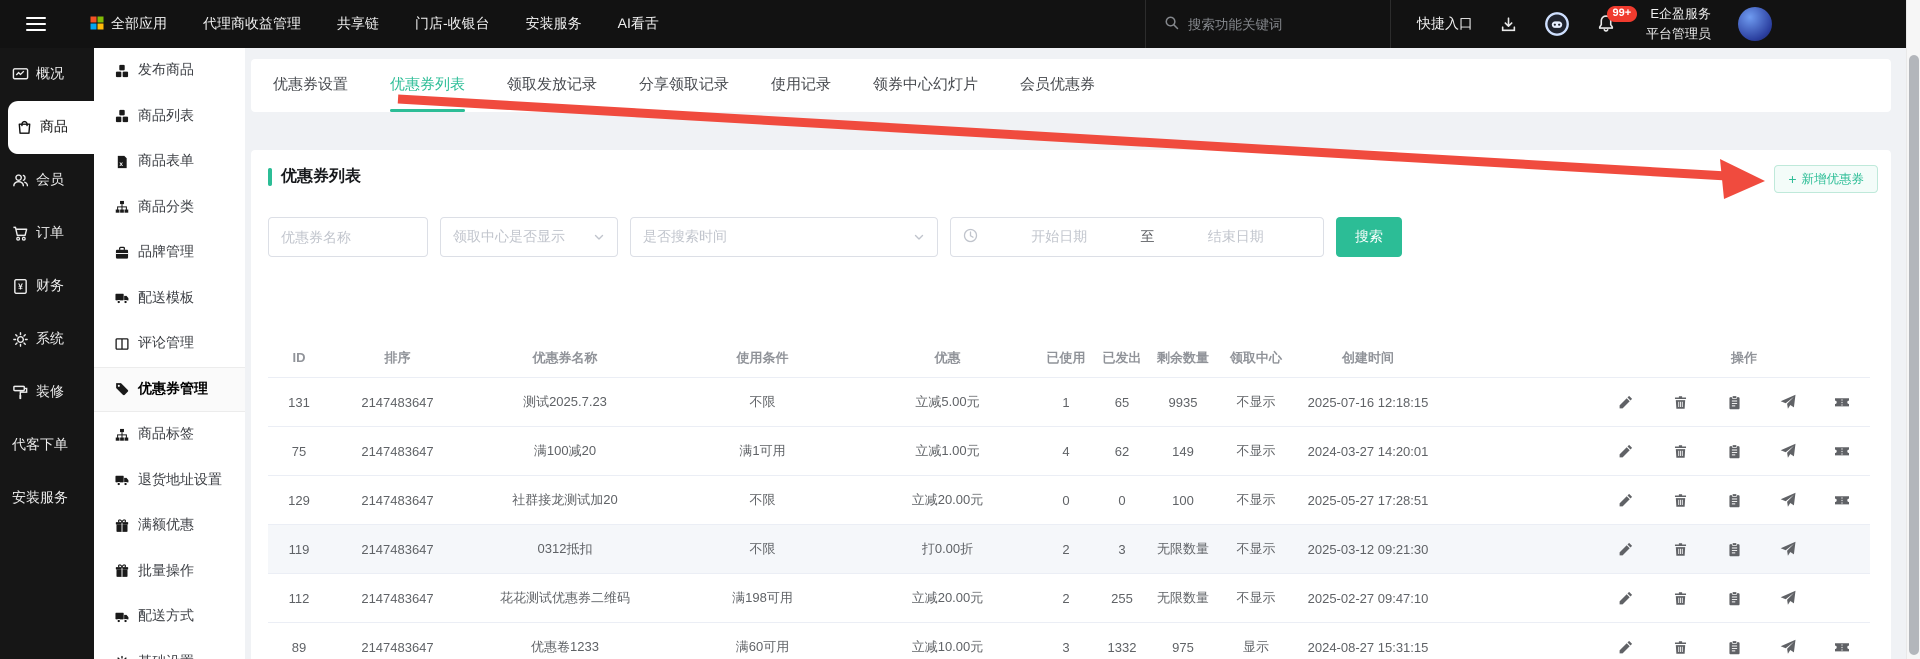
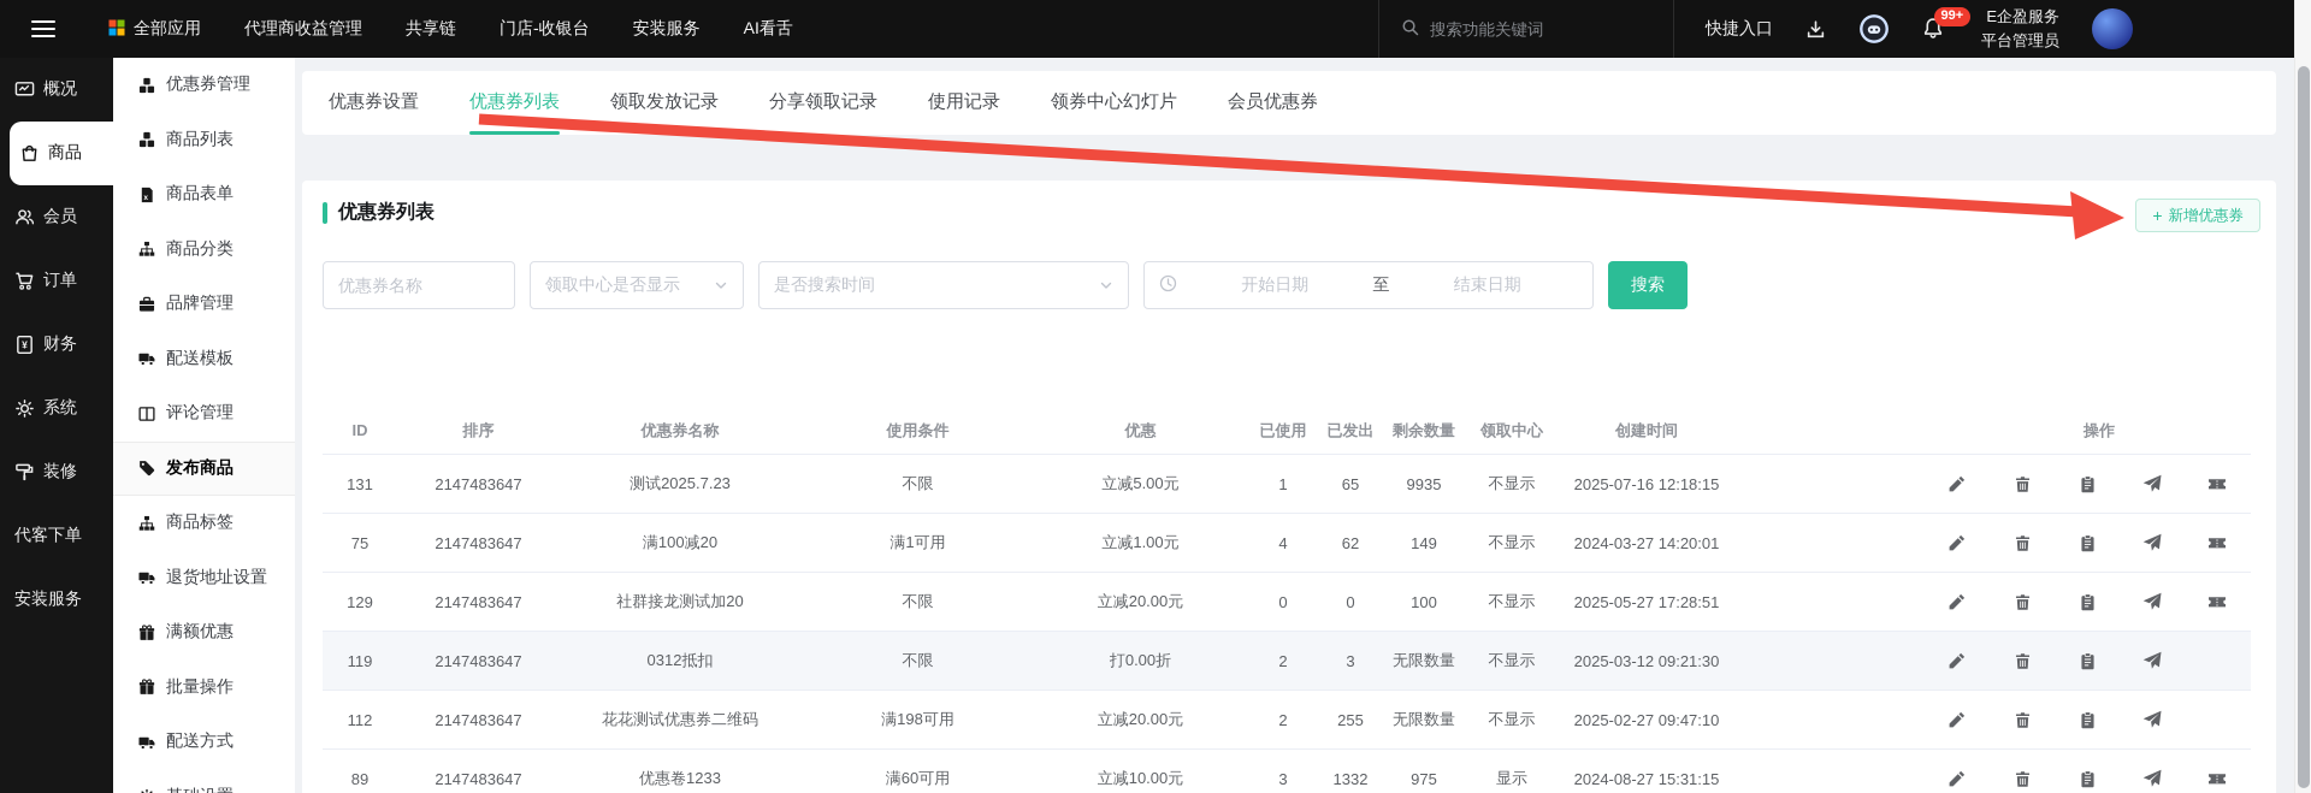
  全部应用
  代理商收益管理
  共享链
  门店-收银台
  安装服务
  AI看舌
  搜索功能关键词
  快捷入口
  99+
  E企盈服务
  平台管理员
  概况
  商品
  会员
  订单
  ¥
  财务
  系统
  装修
  代客下单
  安装服务
- 发布商品
+ 优惠券管理
  商品列表
  商品表单
  商品分类
  品牌管理
  配送模板
  评论管理
- 优惠券管理
+ 发布商品
  商品标签
  退货地址设置
  满额优惠
  批量操作
  配送方式
  优惠券设置
  优惠券列表
  领取发放记录
  分享领取记录
  使用记录
  领券中心幻灯片
  会员优惠券
  优惠券列表
  +
  新增优惠券
  优惠券名称
  领取中心是否显示
  是否搜索时间
  开始日期
  至
  结束日期
  搜索
  ID
  排序
  优惠券名称
  使用条件
  优惠
  已使用
  已发出
  剩余数量
  领取中心
  创建时间
  操作
  131
  2147483647
  测试2025.7.23
  不限
  立减5.00元
  1
  65
  9935
  不显示
  2025-07-16 12:18:15
  75
  2147483647
  满100减20
  满1可用
  立减1.00元
  4
  62
  149
  不显示
  2024-03-27 14:20:01
  129
  2147483647
  社群接龙测试加20
  不限
  立减20.00元
  0
  0
  100
  不显示
  2025-05-27 17:28:51
  119
  2147483647
  0312抵扣
  不限
  打0.00折
  2
  3
  无限数量
  不显示
  2025-03-12 09:21:30
  112
  2147483647
  花花测试优惠券二维码
  满198可用
  立减20.00元
  2
  255
  无限数量
  不显示
  2025-02-27 09:47:10
  89
  2147483647
  优惠卷1233
  满60可用
  立减10.00元
  3
  1332
  975
  显示
  2024-08-27 15:31:15
